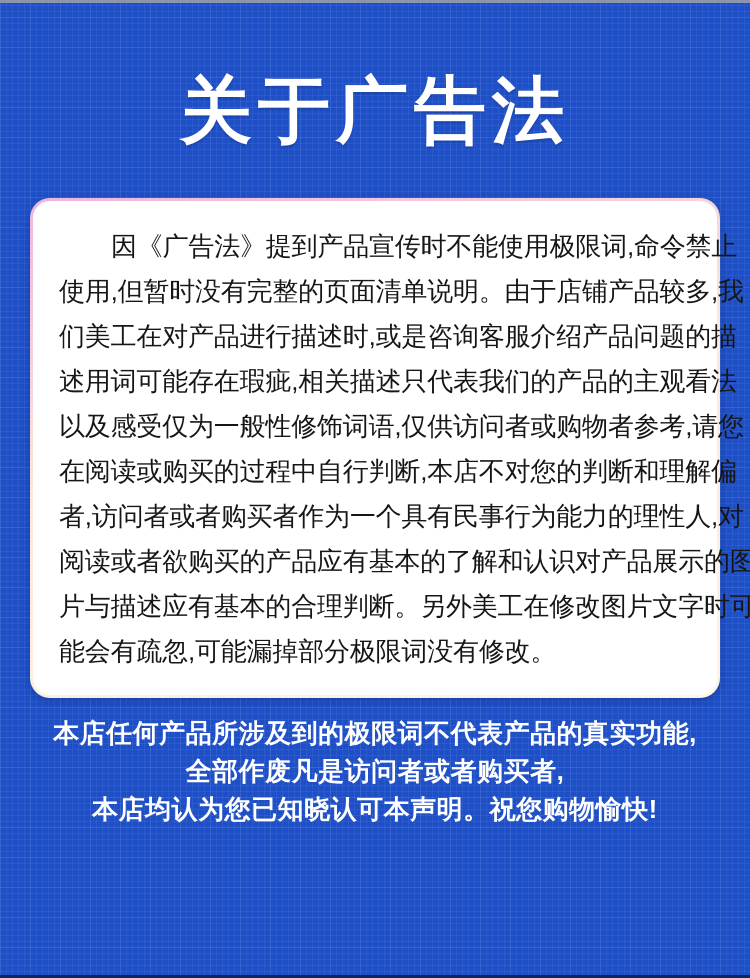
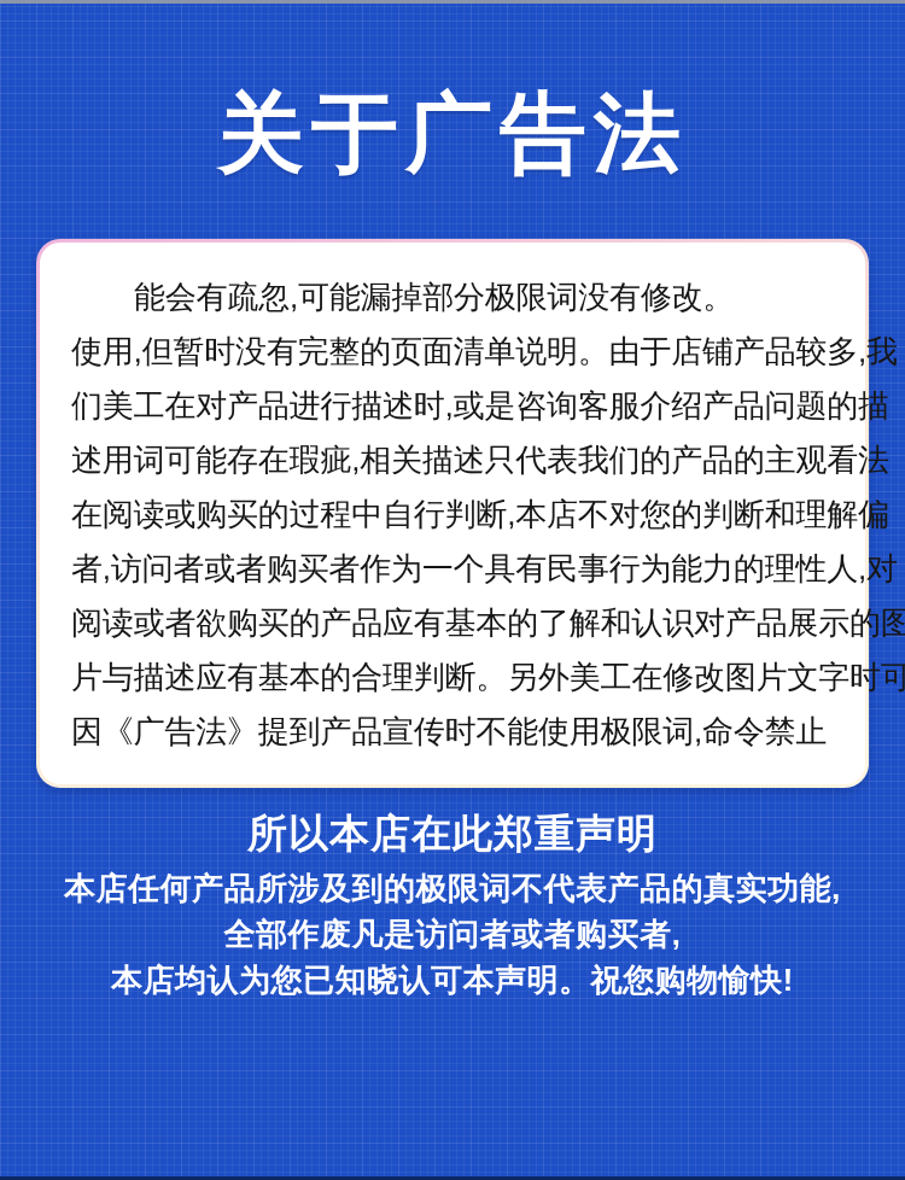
  关于广告法
- 因《广告法》提到产品宣传时不能使用极限词,命令禁止
+ 能会有疏忽,可能漏掉部分极限词没有修改。
  使用,但暂时没有完整的页面清单说明。由于店铺产品较多,我
  们美工在对产品进行描述时,或是咨询客服介绍产品问题的描
  述用词可能存在瑕疵,相关描述只代表我们的产品的主观看法
- 以及感受仅为一般性修饰词语,仅供访问者或购物者参考,请您
  在阅读或购买的过程中自行判断,本店不对您的判断和理解偏
  者,访问者或者购买者作为一个具有民事行为能力的理性人,对
  阅读或者欲购买的产品应有基本的了解和认识对产品展示的图
  片与描述应有基本的合理判断。另外美工在修改图片文字时可
- 能会有疏忽,可能漏掉部分极限词没有修改。
+ 因《广告法》提到产品宣传时不能使用极限词,命令禁止
+ 所以本店在此郑重声明
  本店任何产品所涉及到的极限词不代表产品的真实功能,
  全部作废凡是访问者或者购买者,
  本店均认为您已知晓认可本声明。祝您购物愉快!
